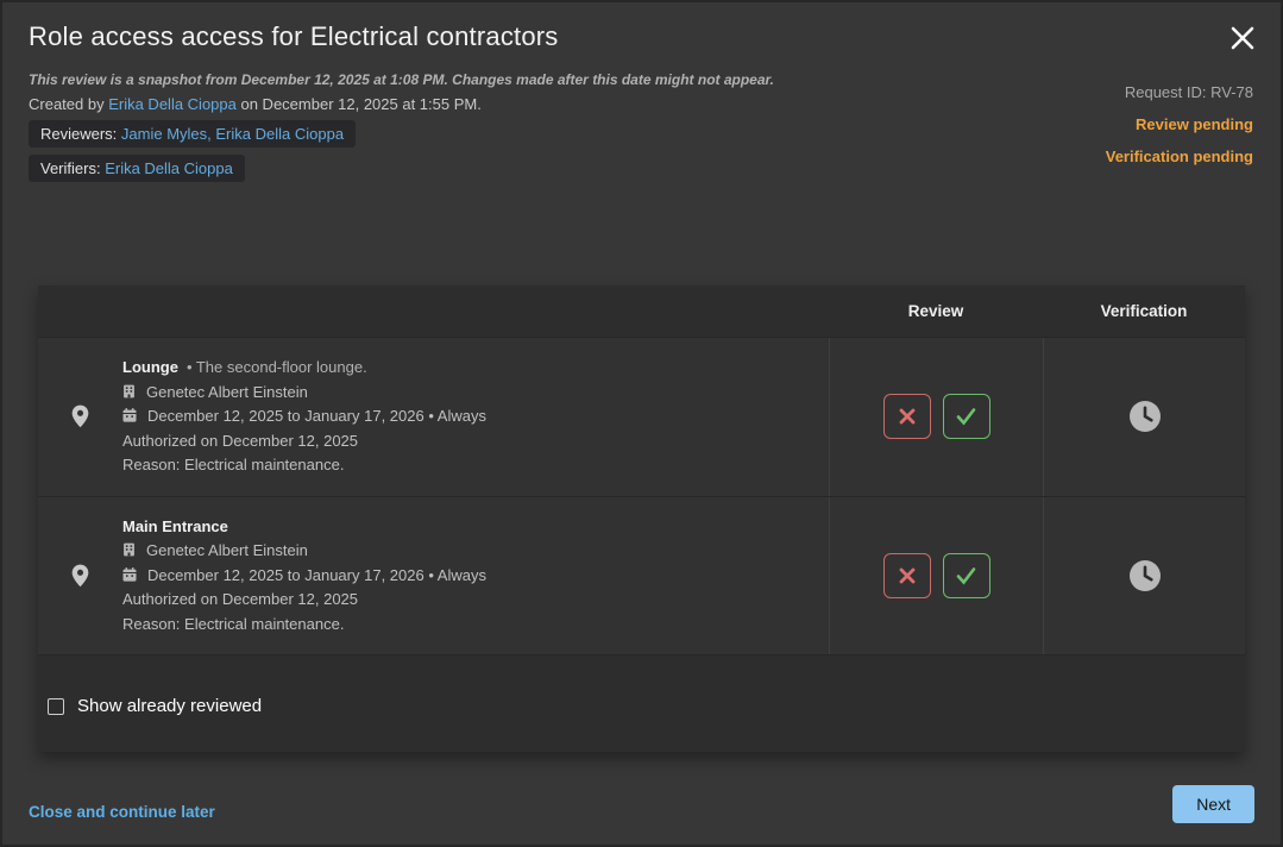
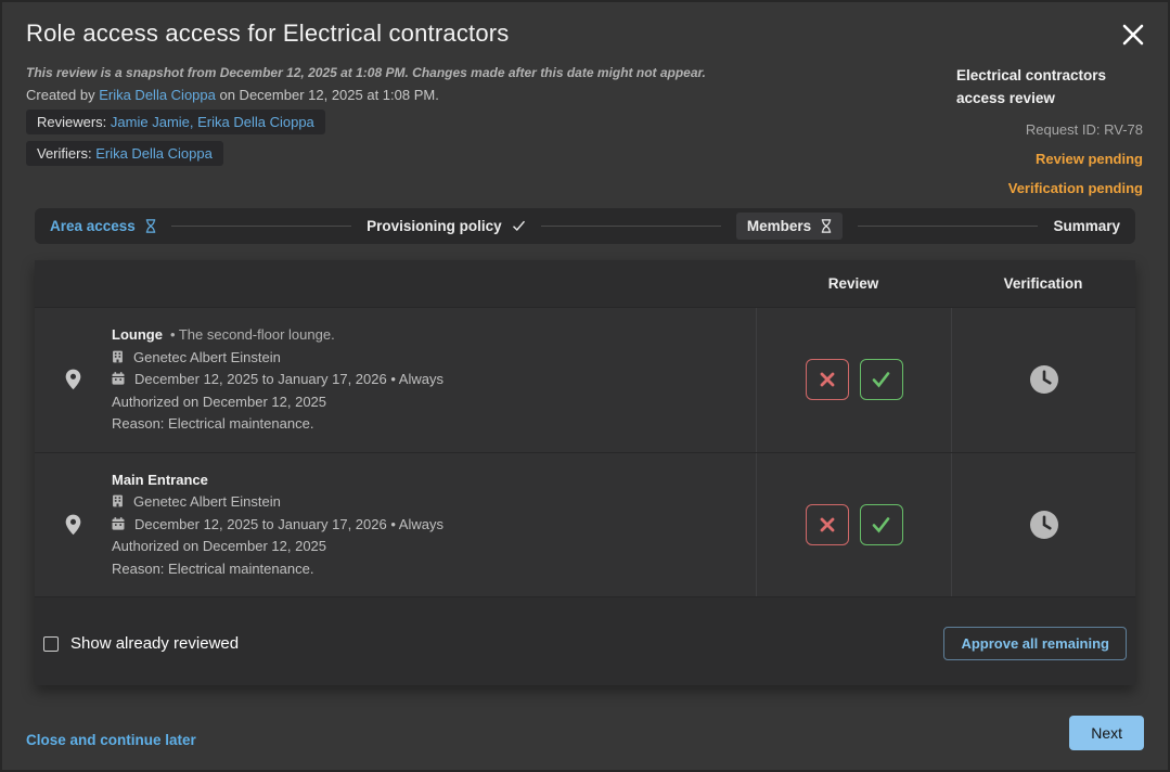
  Role access access for Electrical contractors
  This review is a snapshot from December 12, 2025 at 1:08 PM. Changes made after this date might not appear.
- Created by Erika Della Cioppa on December 12, 2025 at 1:55 PM.
+ Created by Erika Della Cioppa on December 12, 2025 at 1:08 PM.
- Reviewers: Jamie Myles, Erika Della Cioppa
+ Reviewers: Jamie Jamie, Erika Della Cioppa
  Verifiers: Erika Della Cioppa
+ Electrical contractors access review
  Request ID: RV-78
  Review pending
  Verification pending
+ Area access
+ Provisioning policy
+ Members
+ Summary
  Review
  Verification
  Lounge • The second-floor lounge.
  Genetec Albert Einstein
  December 12, 2025 to January 17, 2026 • Always
  Authorized on December 12, 2025
  Reason: Electrical maintenance.
  Main Entrance
  Genetec Albert Einstein
  December 12, 2025 to January 17, 2026 • Always
  Authorized on December 12, 2025
  Reason: Electrical maintenance.
  Show already reviewed
+ Approve all remaining
  Close and continue later
  Next
